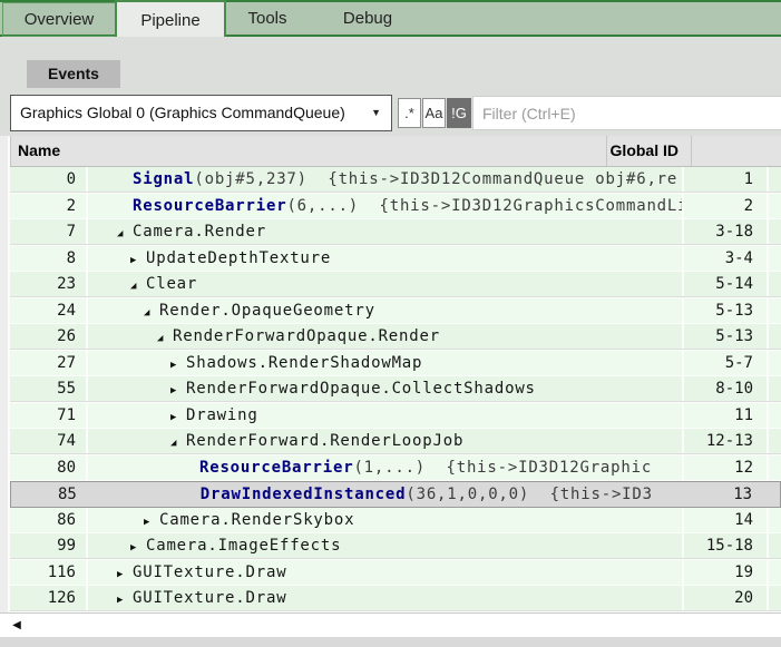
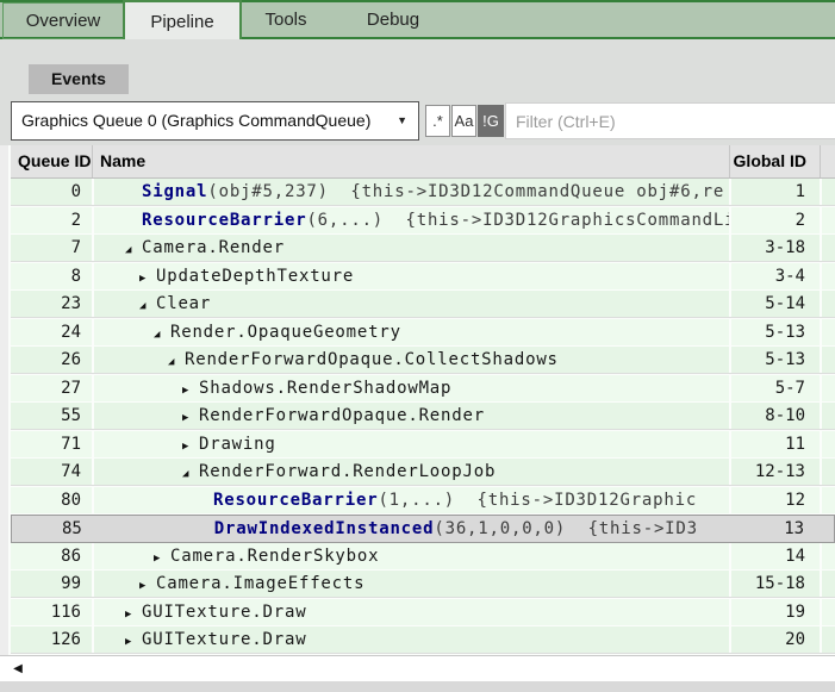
  Overview
  Pipeline
  Tools
  Debug
  Events
- Graphics Global 0 (Graphics CommandQueue)
+ Graphics Queue 0 (Graphics CommandQueue)
  ▼
  .*
  Aa
  !G
  Filter (Ctrl+E)
+ Queue ID
  Name
  Global ID
  0
  Signal(obj#5,237) {this->ID3D12CommandQueue obj#6,re
  1
  2
  ResourceBarrier(6,...) {this->ID3D12GraphicsCommandL
  2
  7
  ◢ Camera.Render
  3-18
  8
  ▶ UpdateDepthTexture
  3-4
  23
  ◢ Clear
  5-14
  24
  ◢ Render.OpaqueGeometry
  5-13
  26
- ◢ RenderForwardOpaque.Render
+ ◢ RenderForwardOpaque.CollectShadows
  5-13
  27
  ▶ Shadows.RenderShadowMap
  5-7
  55
- ▶ RenderForwardOpaque.CollectShadows
+ ▶ RenderForwardOpaque.Render
  8-10
  71
  ▶ Drawing
  11
  74
  ◢ RenderForward.RenderLoopJob
  12-13
  80
  ResourceBarrier(1,...) {this->ID3D12Graphic
  12
  85
  DrawIndexedInstanced(36,1,0,0,0) {this->ID3
  13
  86
  ▶ Camera.RenderSkybox
  14
  99
  ▶ Camera.ImageEffects
  15-18
  116
  ▶ GUITexture.Draw
  19
  126
  ▶ GUITexture.Draw
  20
  ◀
